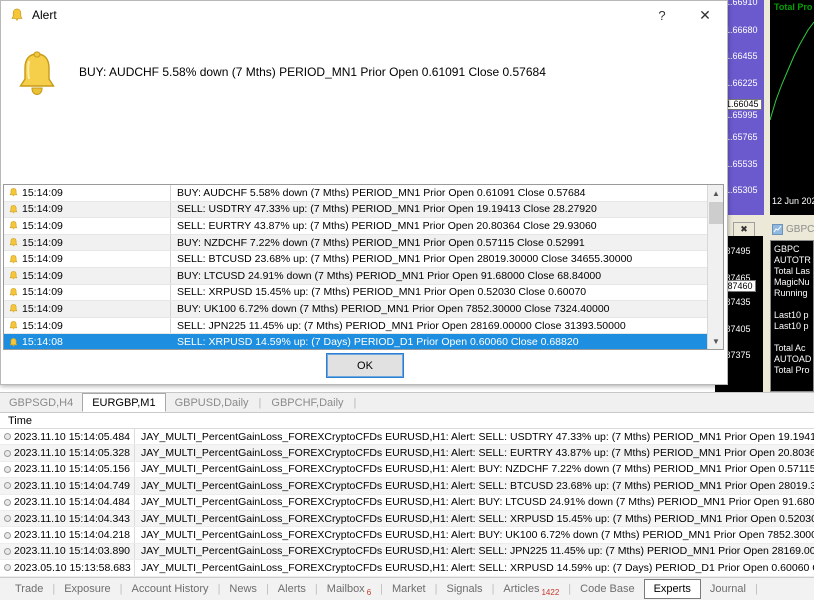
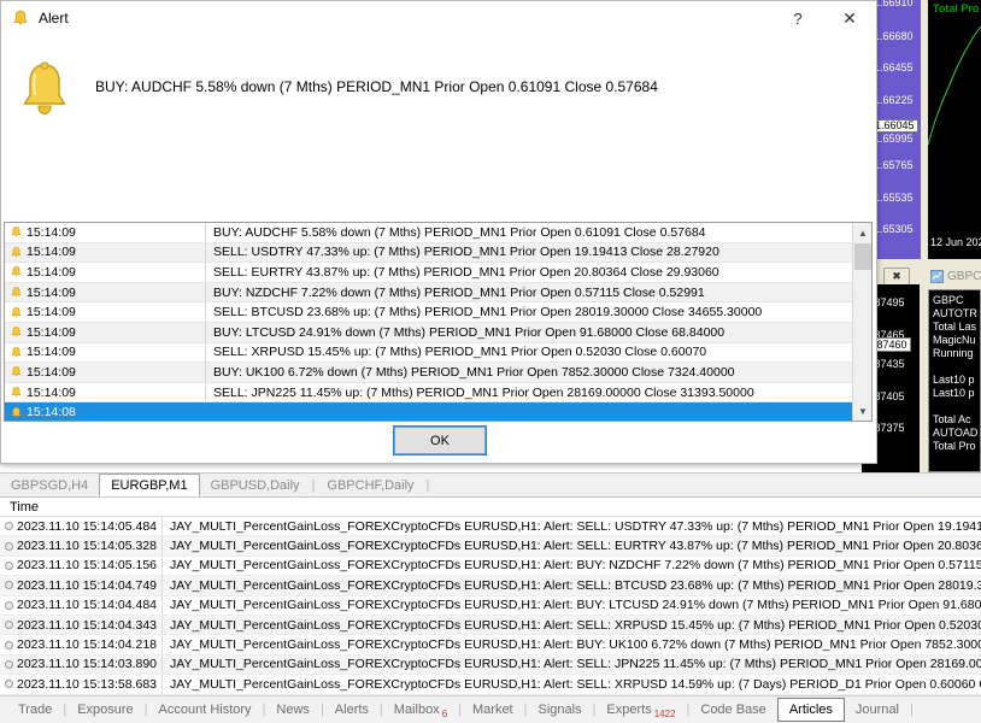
  .66910
  .66680
  .66455
  .66225
  .65995
  .65765
  .65535
  .65305
  1.66045
  Total Pro
  12 Jun 20
  ✖
  GBPC
  87495
  87465
  87435
  87405
  87375
  87460
  GBPC
  AUTOTR
  Total Las
  MagicNu
  Running
  Last10 p
  Last10 p
  Total Ac
  AUTOAD
  Total Pro
  GBPSGD,H4
  EURGBP,M1
  GBPUSD,Daily
  |
  GBPCHF,Daily
  |
  Time
  2023.11.10 15:14:05.484
  JAY_MULTI_PercentGainLoss_FOREXCryptoCFDs EURUSD,H1: Alert: SELL: USDTRY 47.33% up: (7 Mths) PERIOD_MN1 Prior Open 19.1941
  2023.11.10 15:14:05.328
  JAY_MULTI_PercentGainLoss_FOREXCryptoCFDs EURUSD,H1: Alert: SELL: EURTRY 43.87% up: (7 Mths) PERIOD_MN1 Prior Open 20.8036
  2023.11.10 15:14:05.156
  JAY_MULTI_PercentGainLoss_FOREXCryptoCFDs EURUSD,H1: Alert: BUY: NZDCHF 7.22% down (7 Mths) PERIOD_MN1 Prior Open 0.57115
  2023.11.10 15:14:04.749
  JAY_MULTI_PercentGainLoss_FOREXCryptoCFDs EURUSD,H1: Alert: SELL: BTCUSD 23.68% up: (7 Mths) PERIOD_MN1 Prior Open 28019.3
  2023.11.10 15:14:04.484
  JAY_MULTI_PercentGainLoss_FOREXCryptoCFDs EURUSD,H1: Alert: BUY: LTCUSD 24.91% down (7 Mths) PERIOD_MN1 Prior Open 91.680
  2023.11.10 15:14:04.343
  JAY_MULTI_PercentGainLoss_FOREXCryptoCFDs EURUSD,H1: Alert: SELL: XRPUSD 15.45% up: (7 Mths) PERIOD_MN1 Prior Open 0.5203
  2023.11.10 15:14:04.218
  JAY_MULTI_PercentGainLoss_FOREXCryptoCFDs EURUSD,H1: Alert: BUY: UK100 6.72% down (7 Mths) PERIOD_MN1 Prior Open 7852.300
  2023.11.10 15:14:03.890
  JAY_MULTI_PercentGainLoss_FOREXCryptoCFDs EURUSD,H1: Alert: SELL: JPN225 11.45% up: (7 Mths) PERIOD_MN1 Prior Open 28169.00
- 2023.05.10 15:13:58.683
+ 2023.11.10 15:13:58.683
  JAY_MULTI_PercentGainLoss_FOREXCryptoCFDs EURUSD,H1: Alert: SELL: XRPUSD 14.59% up: (7 Days) PERIOD_D1 Prior Open 0.60060
  Trade
  |
  Exposure
  |
  Account History
  |
  News
  |
  Alerts
  |
  Mailbox
  6
  |
  Market
  |
  Signals
  |
- Articles
+ Experts
  1422
  |
  Code Base
- Experts
+ Articles
  Journal
  |
  Alert
  ?
  ✕
  BUY: AUDCHF 5.58% down (7 Mths) PERIOD_MN1 Prior Open 0.61091 Close 0.57684
  15:14:09
  BUY: AUDCHF 5.58% down (7 Mths) PERIOD_MN1 Prior Open 0.61091 Close 0.57684
  15:14:09
  SELL: USDTRY 47.33% up: (7 Mths) PERIOD_MN1 Prior Open 19.19413 Close 28.27920
  15:14:09
  SELL: EURTRY 43.87% up: (7 Mths) PERIOD_MN1 Prior Open 20.80364 Close 29.93060
  15:14:09
  BUY: NZDCHF 7.22% down (7 Mths) PERIOD_MN1 Prior Open 0.57115 Close 0.52991
  15:14:09
  SELL: BTCUSD 23.68% up: (7 Mths) PERIOD_MN1 Prior Open 28019.30000 Close 34655.30000
  15:14:09
  BUY: LTCUSD 24.91% down (7 Mths) PERIOD_MN1 Prior Open 91.68000 Close 68.84000
  15:14:09
  SELL: XRPUSD 15.45% up: (7 Mths) PERIOD_MN1 Prior Open 0.52030 Close 0.60070
  15:14:09
  BUY: UK100 6.72% down (7 Mths) PERIOD_MN1 Prior Open 7852.30000 Close 7324.40000
  15:14:09
  SELL: JPN225 11.45% up: (7 Mths) PERIOD_MN1 Prior Open 28169.00000 Close 31393.50000
  15:14:08
- SELL: XRPUSD 14.59% up: (7 Days) PERIOD_D1 Prior Open 0.60060 Close 0.68820
  ▲
  ▼
  OK
